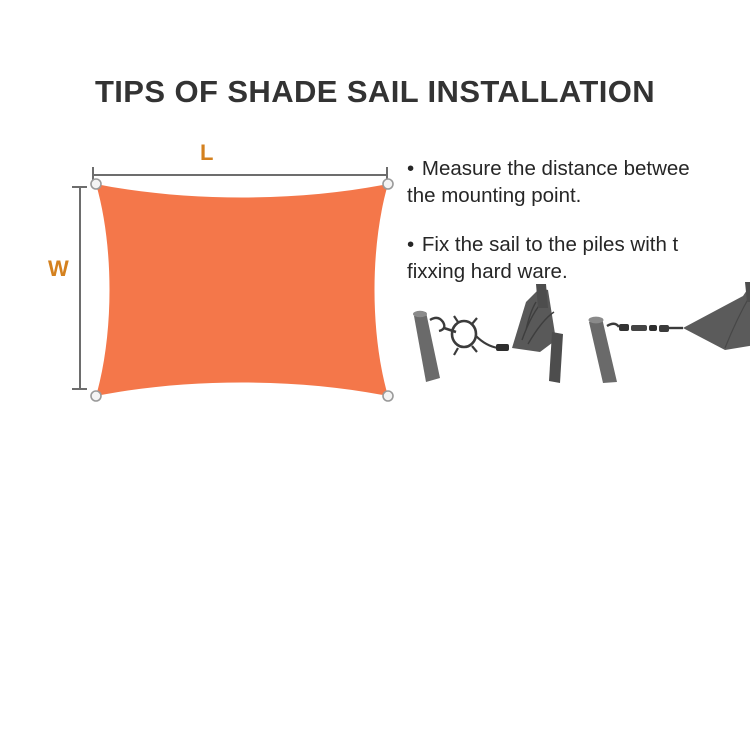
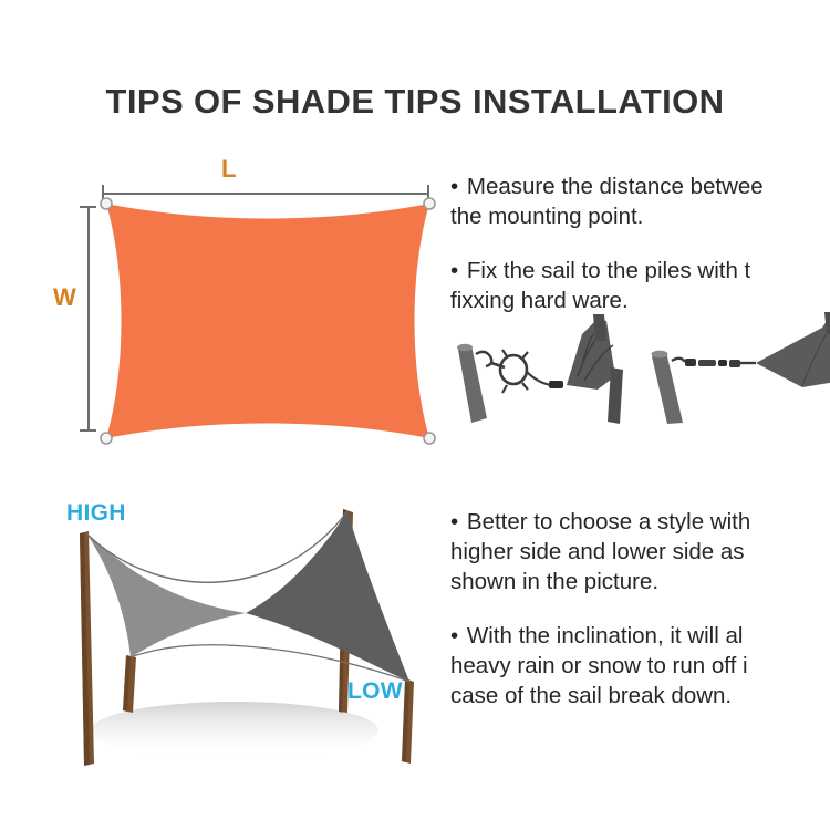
- TIPS OF SHADE SAIL INSTALLATION
+ TIPS OF SHADE TIPS INSTALLATION
  L
  W
  • Measure the distance betwee
  the mounting point.
  • Fix the sail to the piles with t
  fixxing hard ware.
+ HIGH
+ LOW
+ • Better to choose a style with
+ higher side and lower side as
+ shown in the picture.
+ • With the inclination, it will al
+ heavy rain or snow to run off i
+ case of the sail break down.
